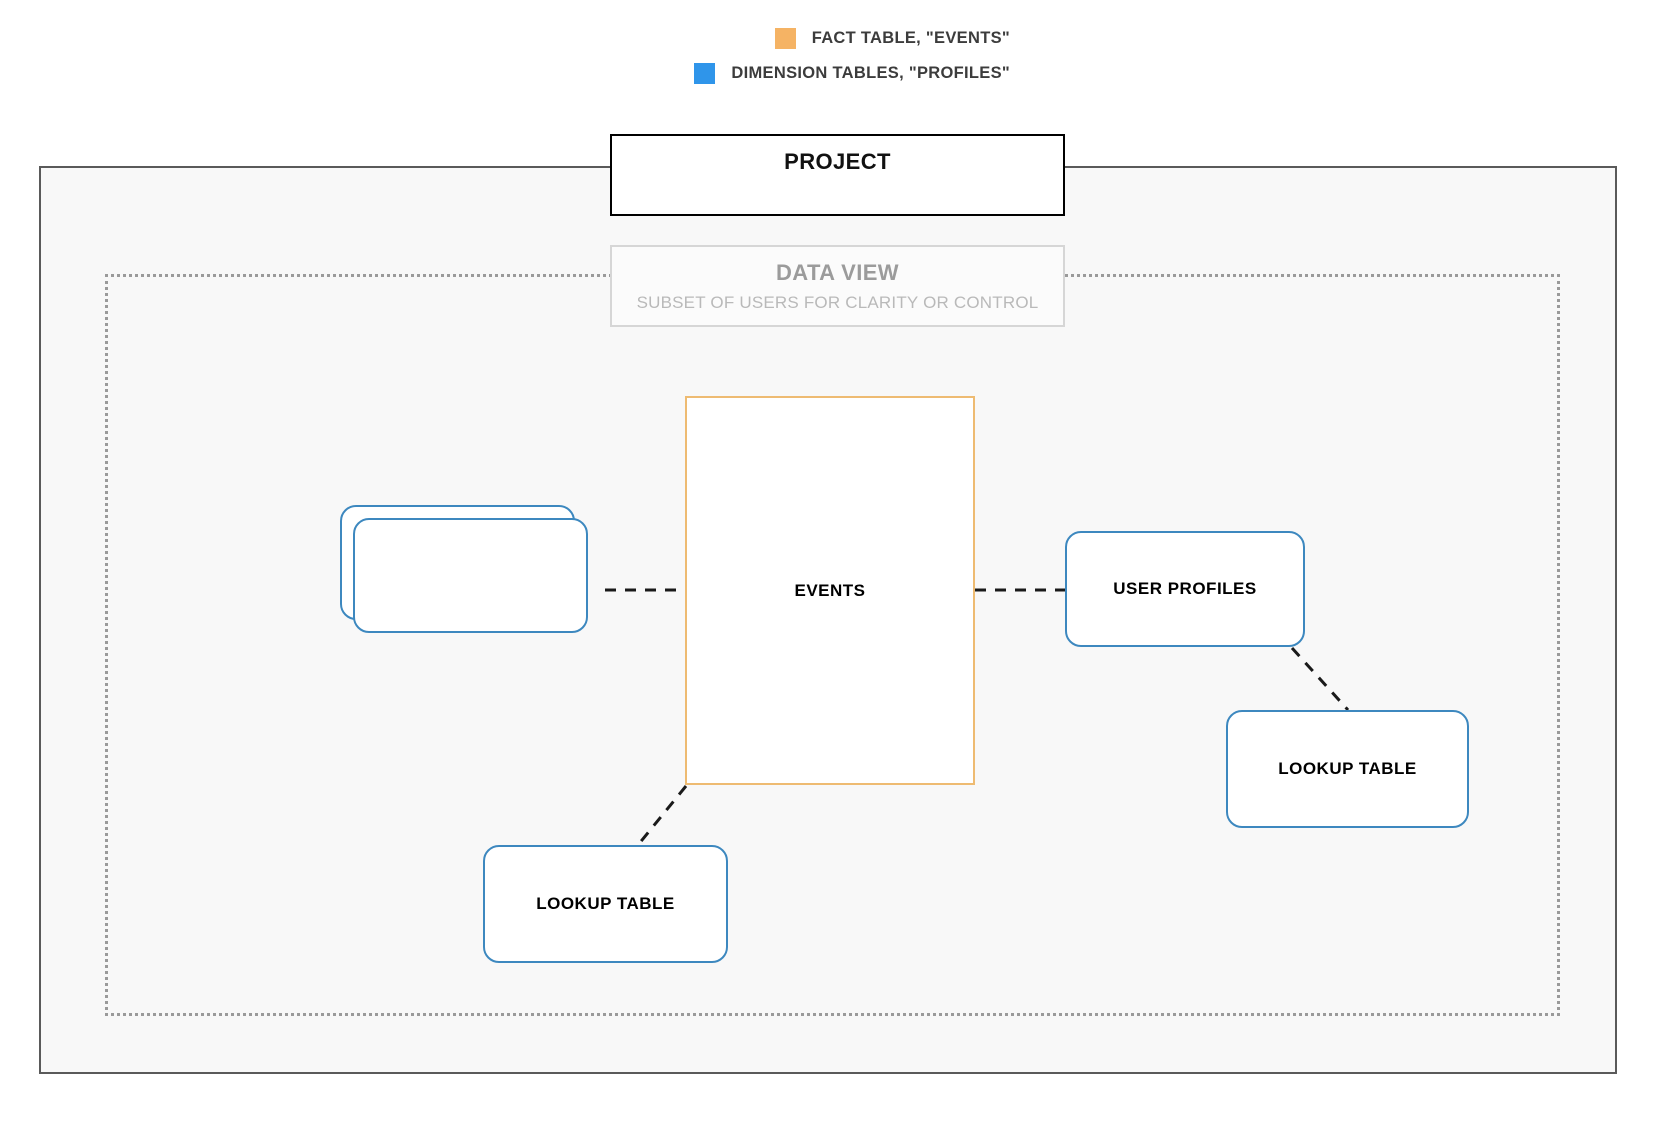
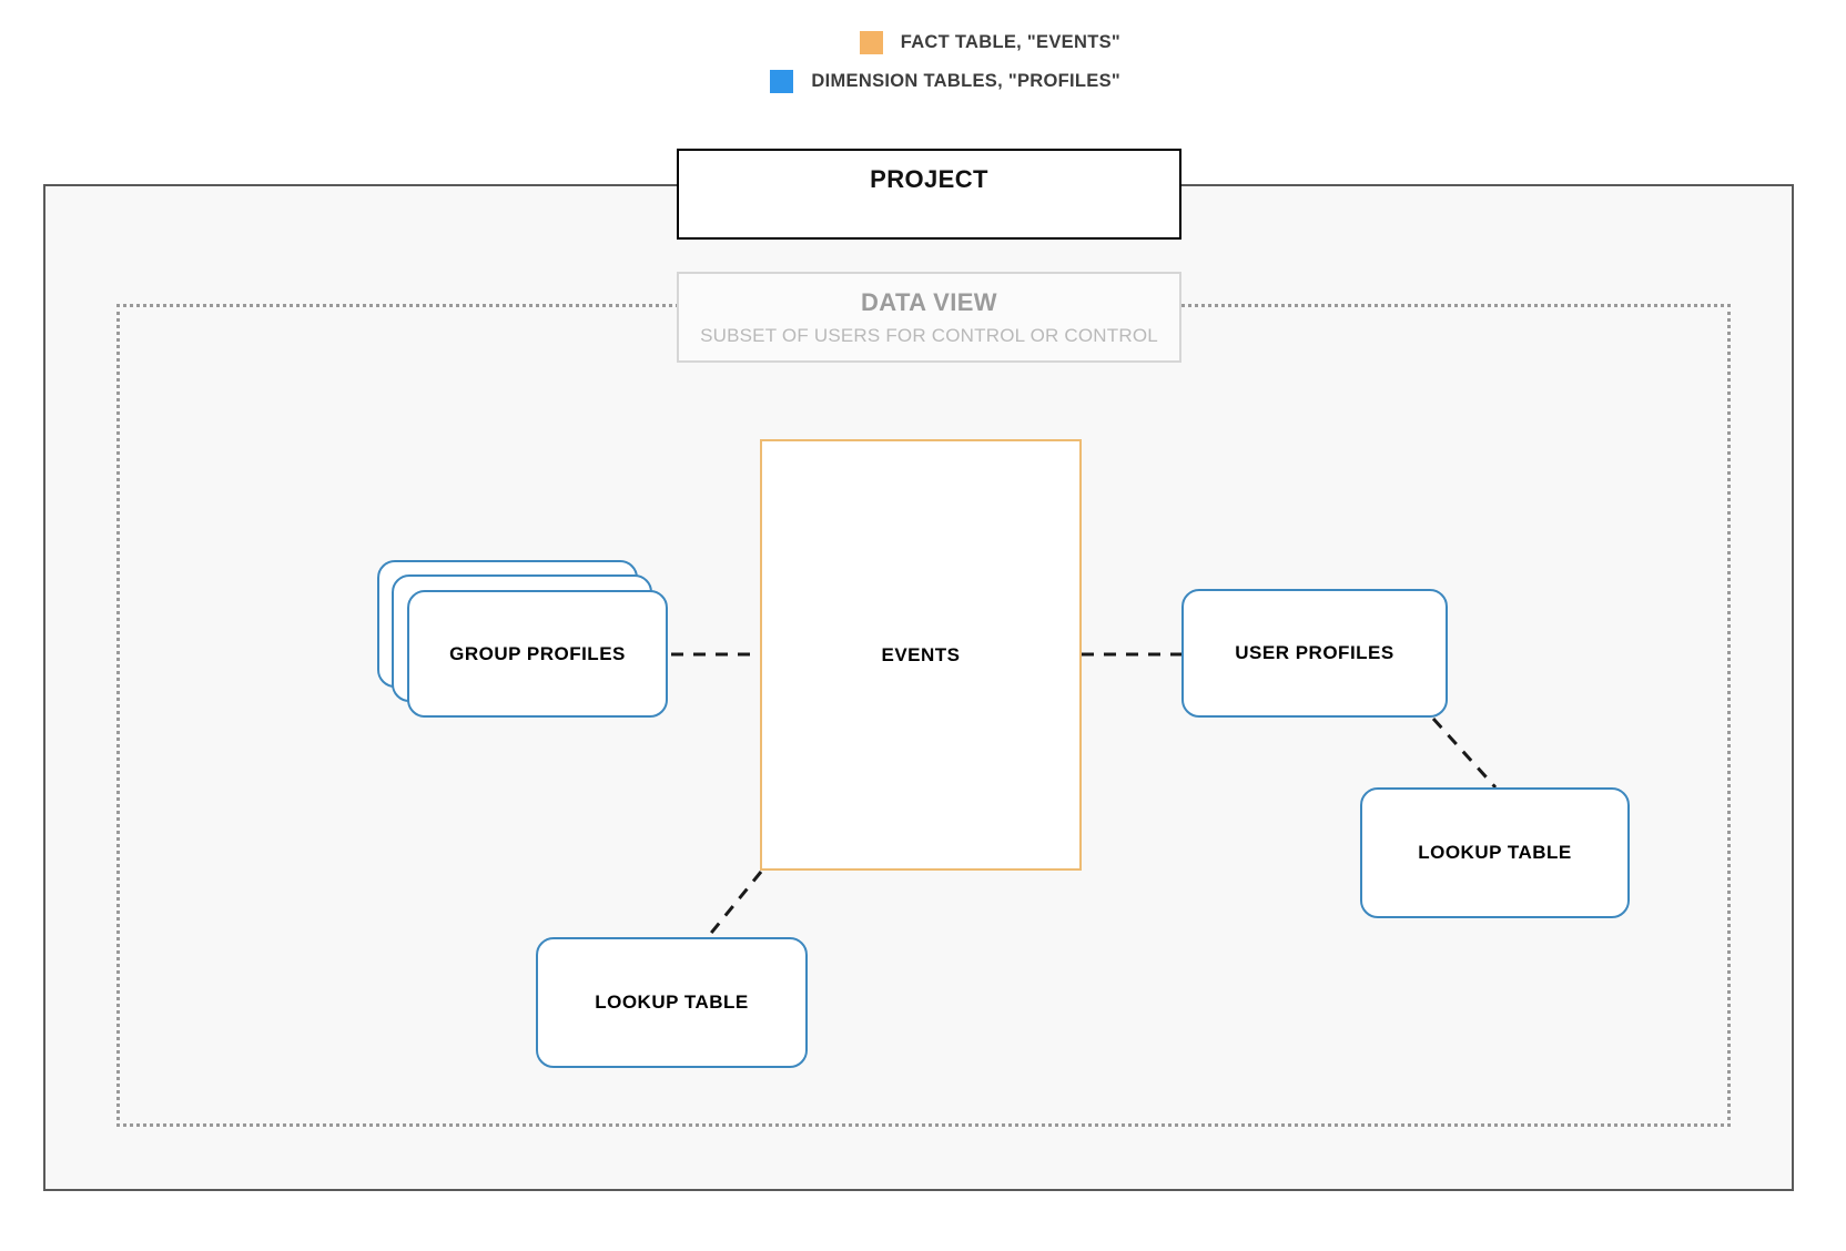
  FACT TABLE, "EVENTS"
  DIMENSION TABLES, "PROFILES"
  EVENTS
+ GROUP PROFILES
  USER PROFILES
  LOOKUP TABLE
  LOOKUP TABLE
  PROJECT
  DATA VIEW
- SUBSET OF USERS FOR CLARITY OR CONTROL
+ SUBSET OF USERS FOR CONTROL OR CONTROL
